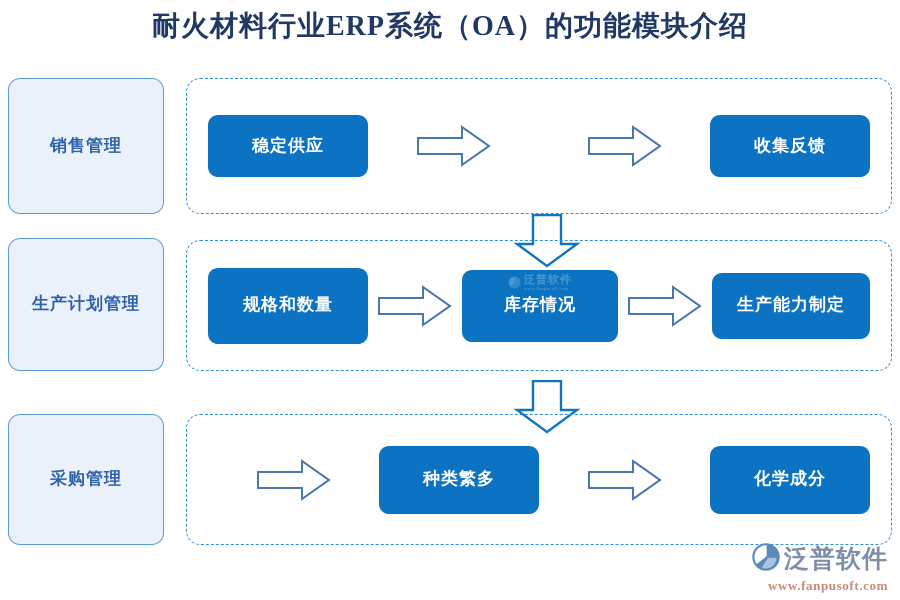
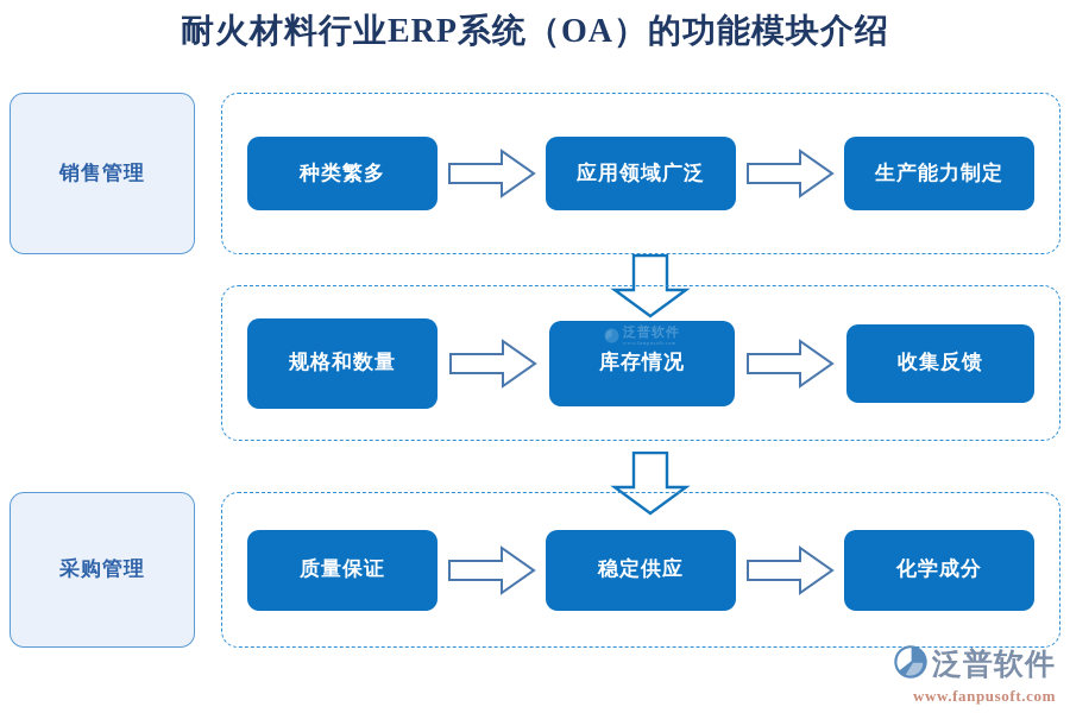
  耐火材料行业ERP系统（OA）的功能模块介绍
  销售管理
- 稳定供应
+ 种类繁多
+ 应用领域广泛
- 收集反馈
+ 生产能力制定
- 生产计划管理
  规格和数量
  泛普软件
  库存情况
- 生产能力制定
+ 收集反馈
  采购管理
+ 质量保证
- 种类繁多
+ 稳定供应
  化学成分
  泛普软件
  www.fanpusoft.com
